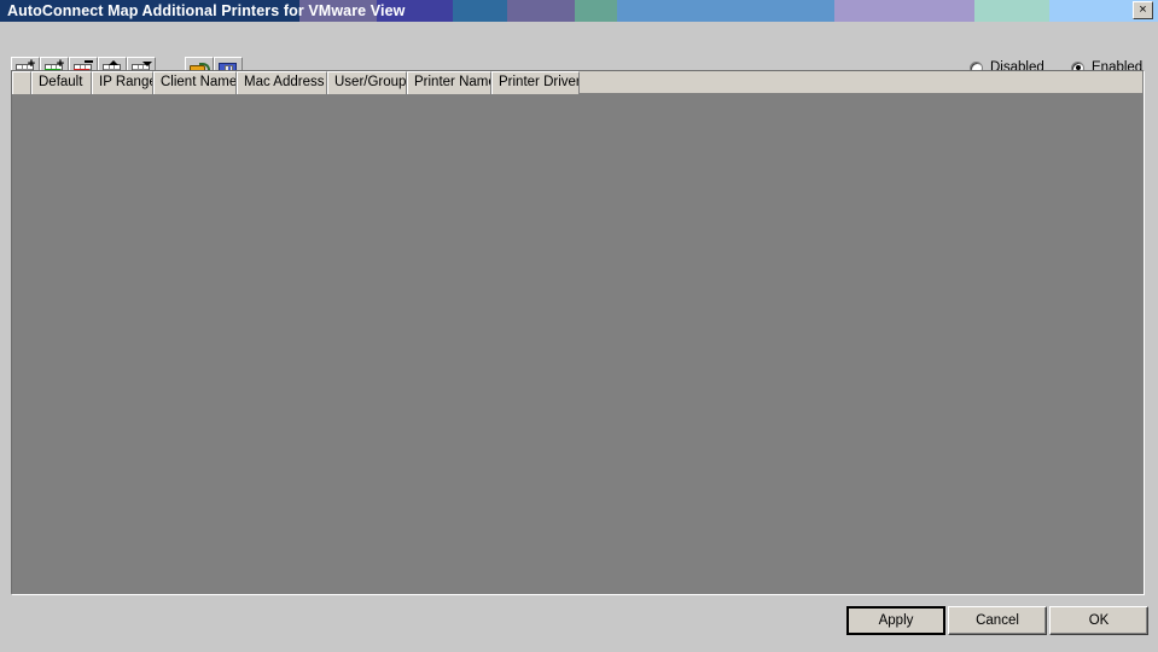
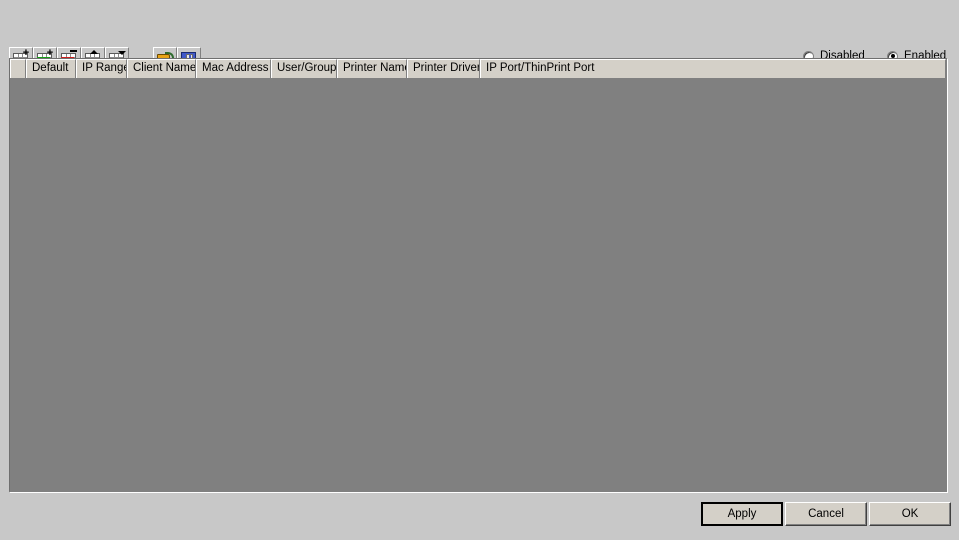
- AutoConnect Map Additional Printers for VMware View
- ×
  +
  +
  Disabled
  Enabled
  Default
  IP Rang
  Client Name
  Mac Address
  User/Group
  Printer Nam
  Printer Driver
+ IP Port/ThinPrint Port
  Apply
  Cancel
  OK
